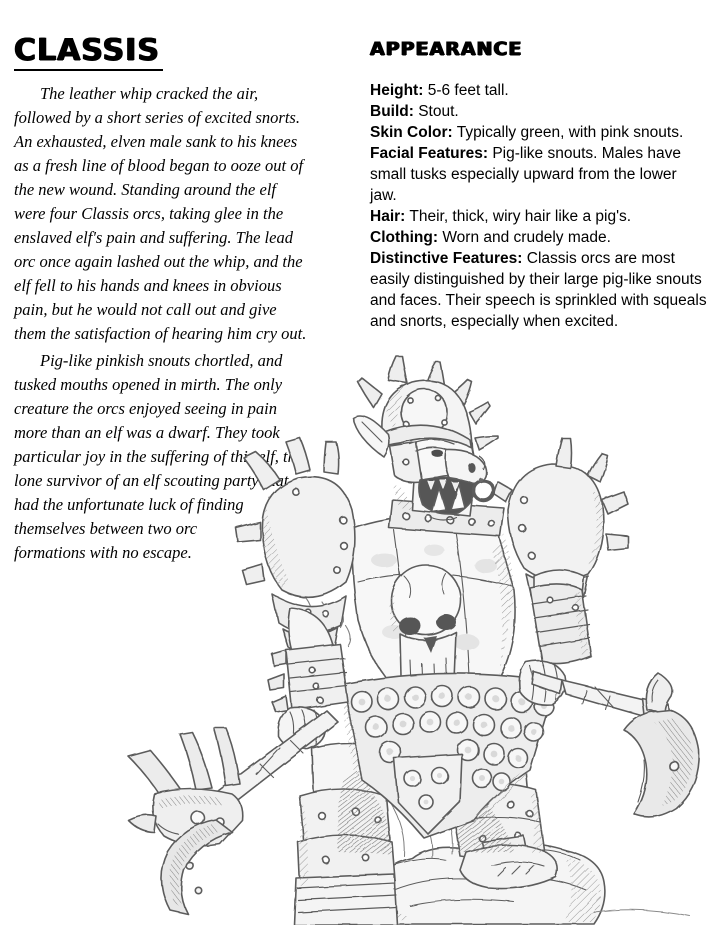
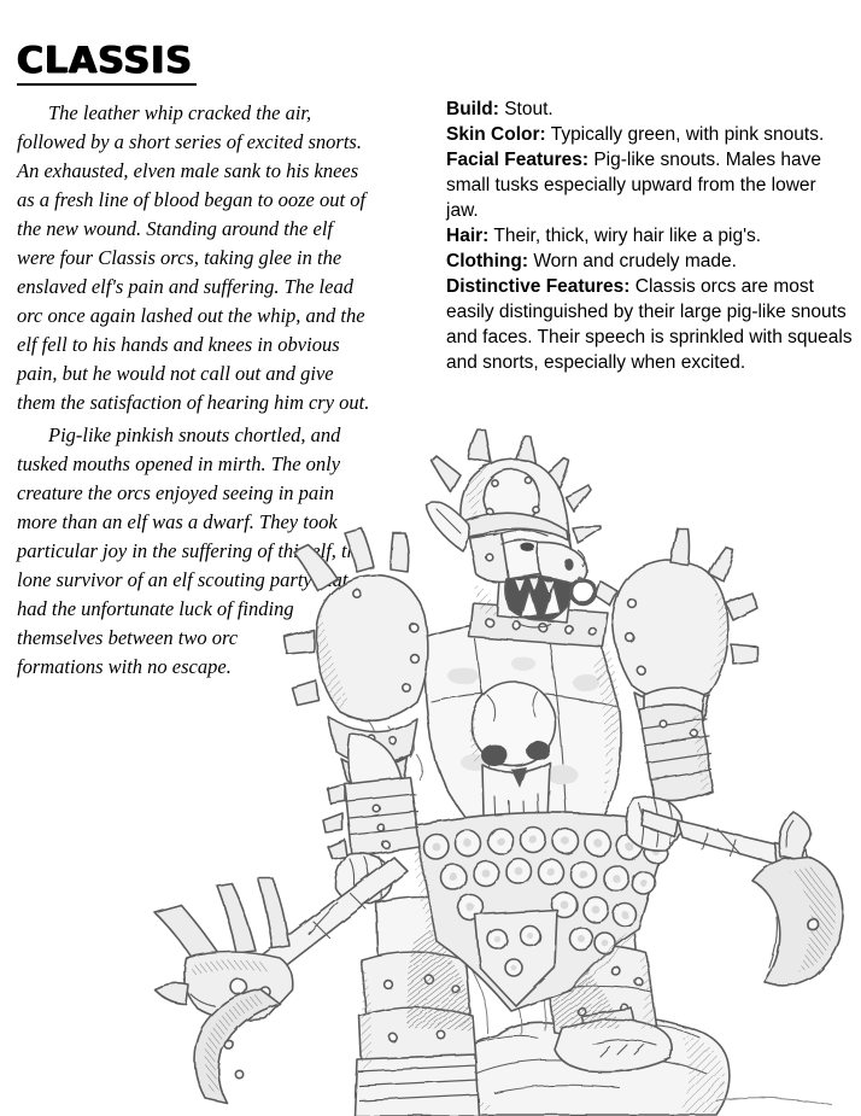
  CLASSIS
  The leather whip cracked the air,
  followed by a short series of excited snorts.
  An exhausted, elven male sank to his knees
  as a fresh line of blood began to ooze out of
  the new wound. Standing around the elf
  were four Classis orcs, taking glee in the
  enslaved elf's pain and suffering. The lead
  orc once again lashed out the whip, and the
  elf fell to his hands and knees in obvious
  pain, but he would not call out and give
  them the satisfaction of hearing him cry out.
  Pig-like pinkish snouts chortled, and
  tusked mouths opened in mirth. The only
  creature the orcs enjoyed seeing in pain
  more than an elf was a dwarf. They took
  particular joy in the suffering of thlf, t
  lone survivor of an elf scouting partyt
  had the unfortunate luck of finding
  themselves between two orc
  formations with no escape.
- APPEARANCE
- Height: 5-6 feet tall.
  Build: Stout.
  Skin Color: Typically green, with pink snouts.
  Facial Features: Pig-like snouts. Males have small tusks especially upward from the lower jaw.
  Hair: Their, thick, wiry hair like a pig's.
  Clothing: Worn and crudely made.
  Distinctive Features: Classis orcs are most easily distinguished by their large pig-like snouts and faces. Their speech is sprinkled with squeals and snorts, especially when excited.
